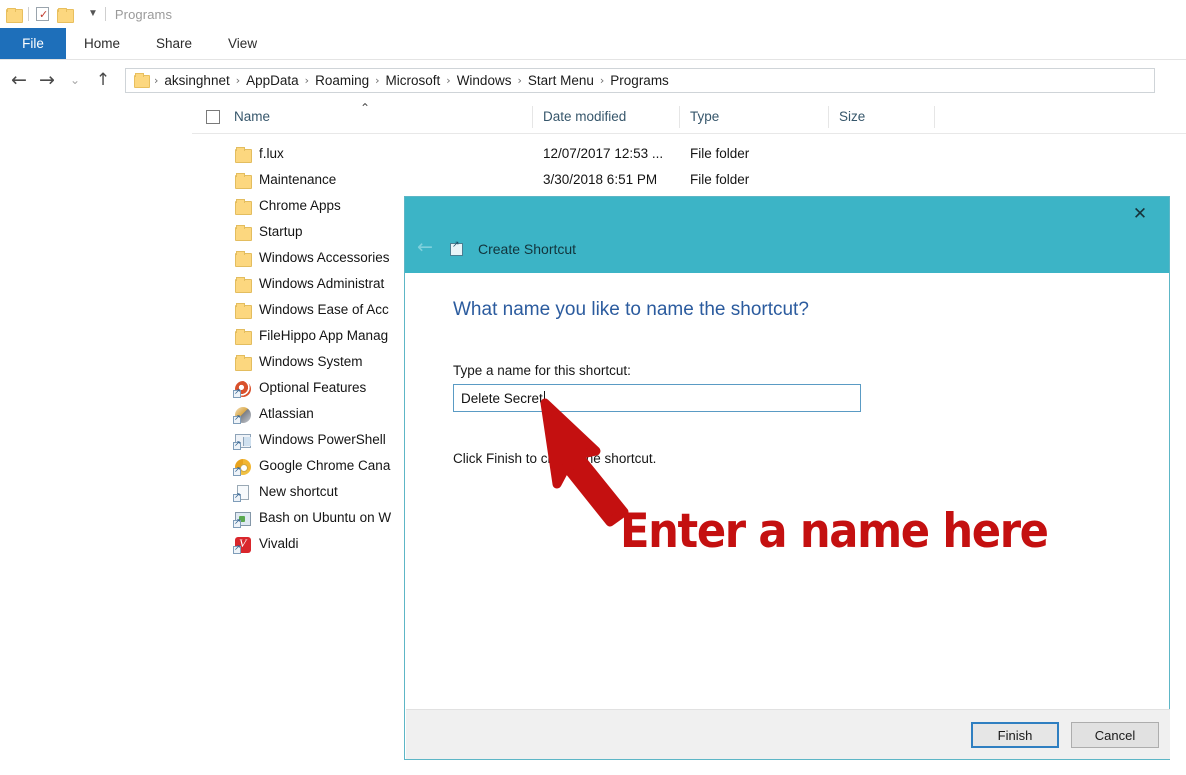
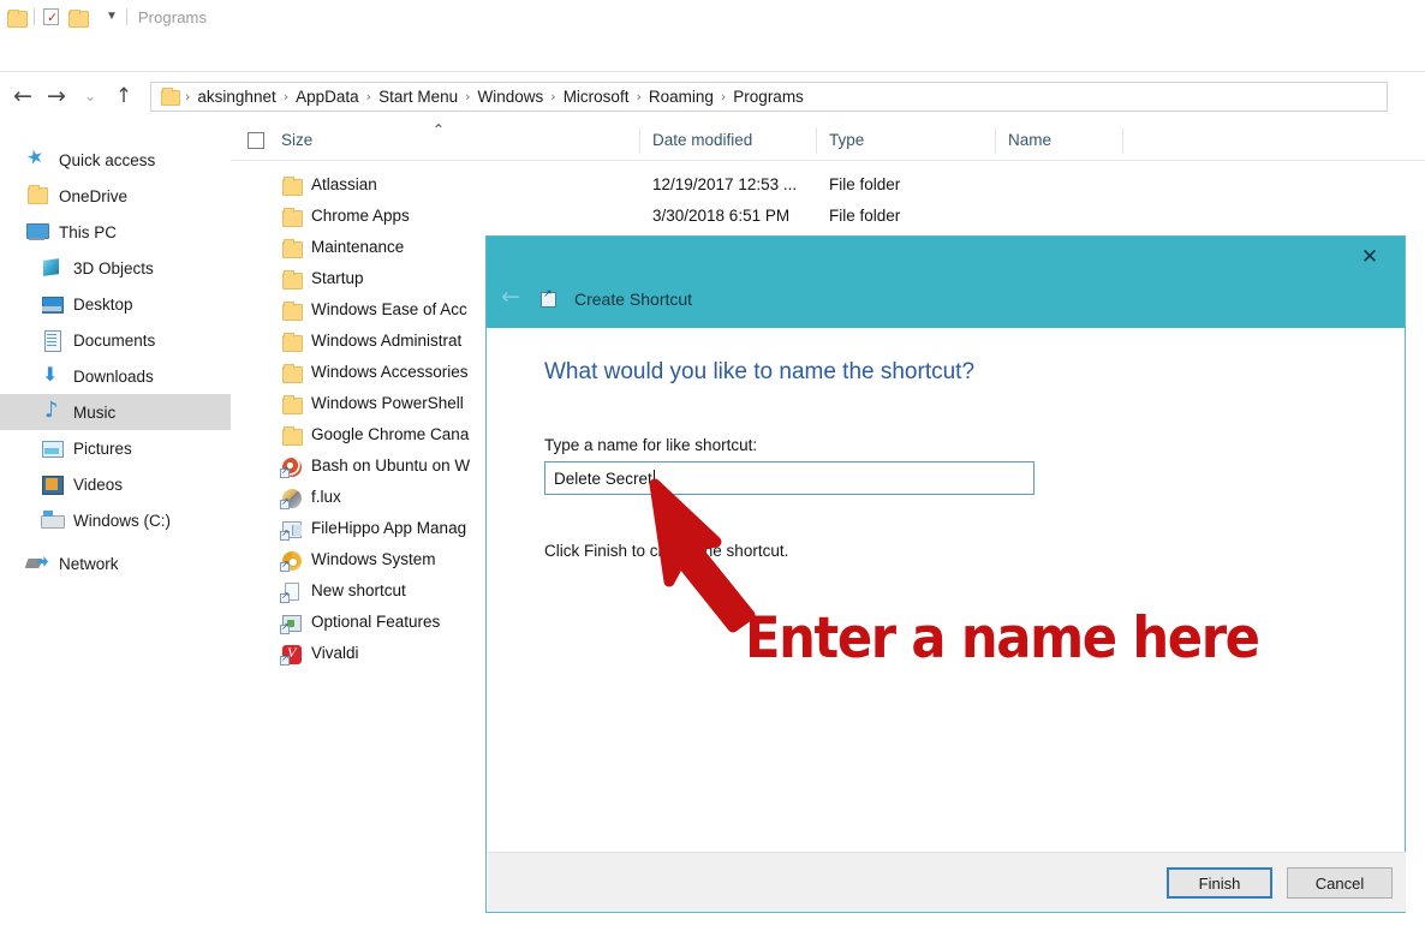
  ✓
  ▼
  Programs
- File
- Home
- Share
- View
  ←
  →
  ⌄
  ↑
  ›
  aksinghnet
  ›
  AppData
  ›
- Roaming
+ Start Menu
  ›
- Microsoft
+ Windows
  ›
- Windows
+ Microsoft
  ›
- Start Menu
+ Roaming
  ›
  Programs
+ Quick access
+ OneDrive
+ This PC
+ 3D Objects
+ Desktop
+ Documents
+ Downloads
+ Music
+ Pictures
+ Videos
+ Windows (C:)
+ Network
- Name
+ Size
  ⌃
  Date modified
  Type
- Size
+ Name
- f.lux
+ Atlassian
- 12/07/2017 12:53 ...
+ 12/19/2017 12:53 ...
  File folder
- Maintenance
+ Chrome Apps
  3/30/2018 6:51 PM
  File folder
- Chrome Apps
+ Maintenance
  Startup
- Windows Accessories
+ Windows Ease of Acc
  Windows Administrat
- Windows Ease of Acc
+ Windows Accessories
- FileHippo App Manag
+ Windows PowerShell
- Windows System
+ Google Chrome Cana
- Optional Features
+ Bash on Ubuntu on W
- Atlassian
+ f.lux
- Windows PowerShell
+ FileHippo App Manag
- Google Chrome Cana
+ Windows System
  New shortcut
- Bash on Ubuntu on W
+ Optional Features
  Vivaldi
  ✕
  ←
  Create Shortcut
- What name you like to name the shortcut?
+ What would you like to name the shortcut?
- Type a name for this shortcut:
+ Type a name for like shortcut:
  Delete Secret
  Click Finish to che shortcut.
  Finish
  Cancel
  Enter a name here
